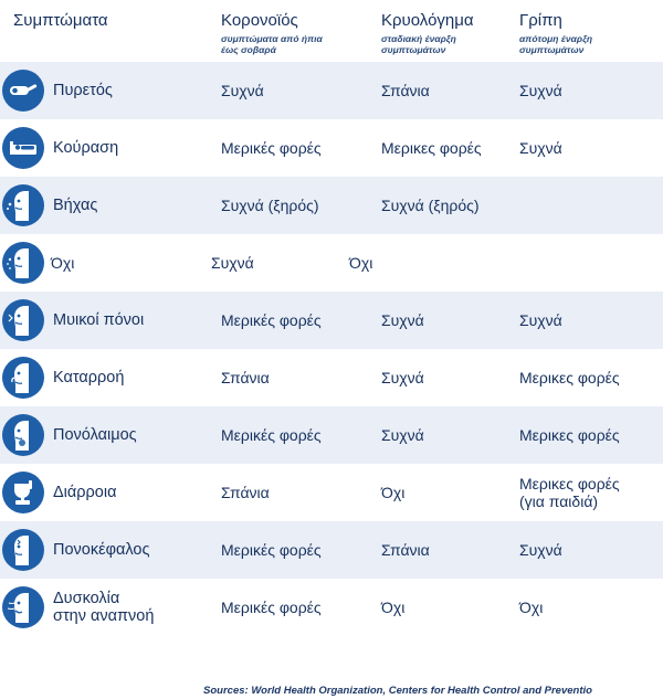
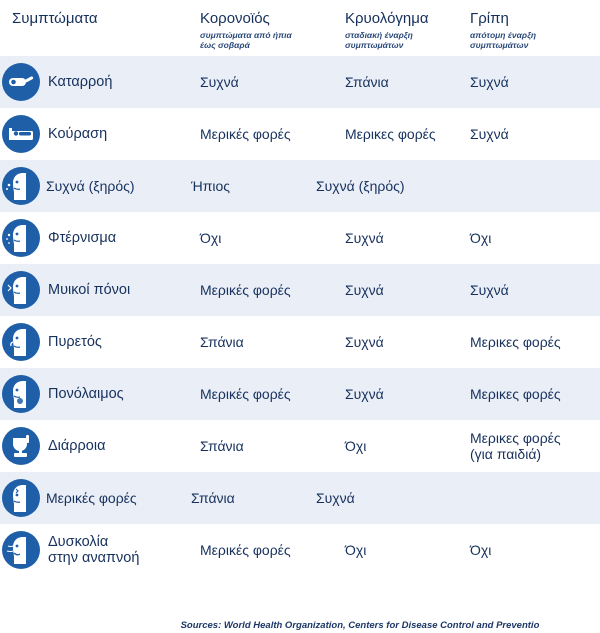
  Συμπτώματα
  Κορονοϊός
  συμπτώματα από ήπια
  έως σοβαρά
  Κρυολόγημα
  σταδιακή έναρξη
  συμπτωμάτων
  Γρίπη
  απότομη έναρξη
  συμπτωμάτων
- Πυρετός
+ Καταρροή
  Συχνά
  Σπάνια
  Συχνά
  Κούραση
  Μερικές φορές
  Μερικες φορές
  Συχνά
- Βήχας
  Συχνά (ξηρός)
+ Ήπιος
  Συχνά (ξηρός)
+ Φτέρνισμα
  Όχι
  Συχνά
  Όχι
  Μυικοί πόνοι
  Μερικές φορές
  Συχνά
  Συχνά
- Καταρροή
+ Πυρετός
  Σπάνια
  Συχνά
  Μερικες φορές
  Πονόλαιμος
  Μερικές φορές
  Συχνά
  Μερικες φορές
  Διάρροια
  Σπάνια
  Όχι
  Μερικες φορές
  (για παιδιά)
- Πονοκέφαλος
  Μερικές φορές
  Σπάνια
  Συχνά
  Δυσκολία
  στην αναπνοή
  Μερικές φορές
  Όχι
  Όχι
- Sources: World Health Organization, Centers for Health Control and Preventio
+ Sources: World Health Organization, Centers for Disease Control and Preventio
